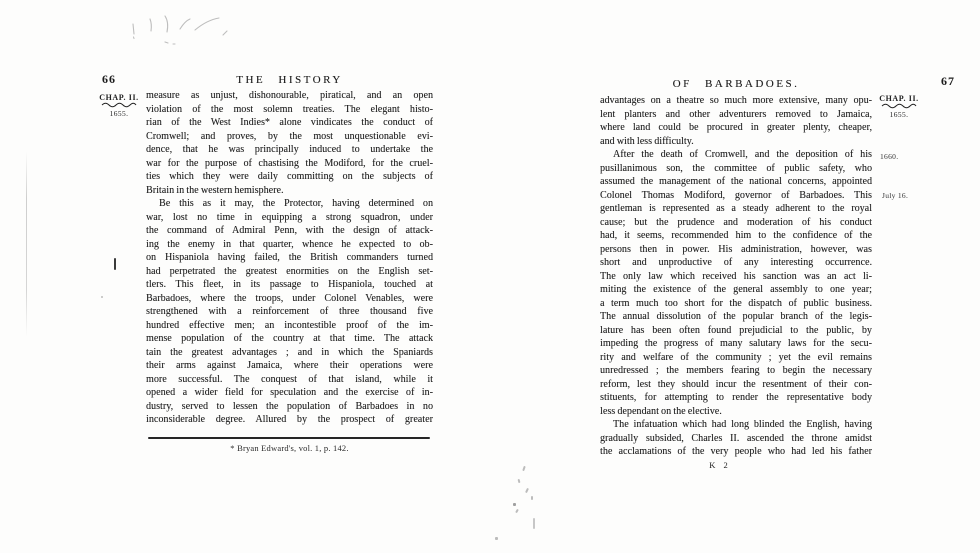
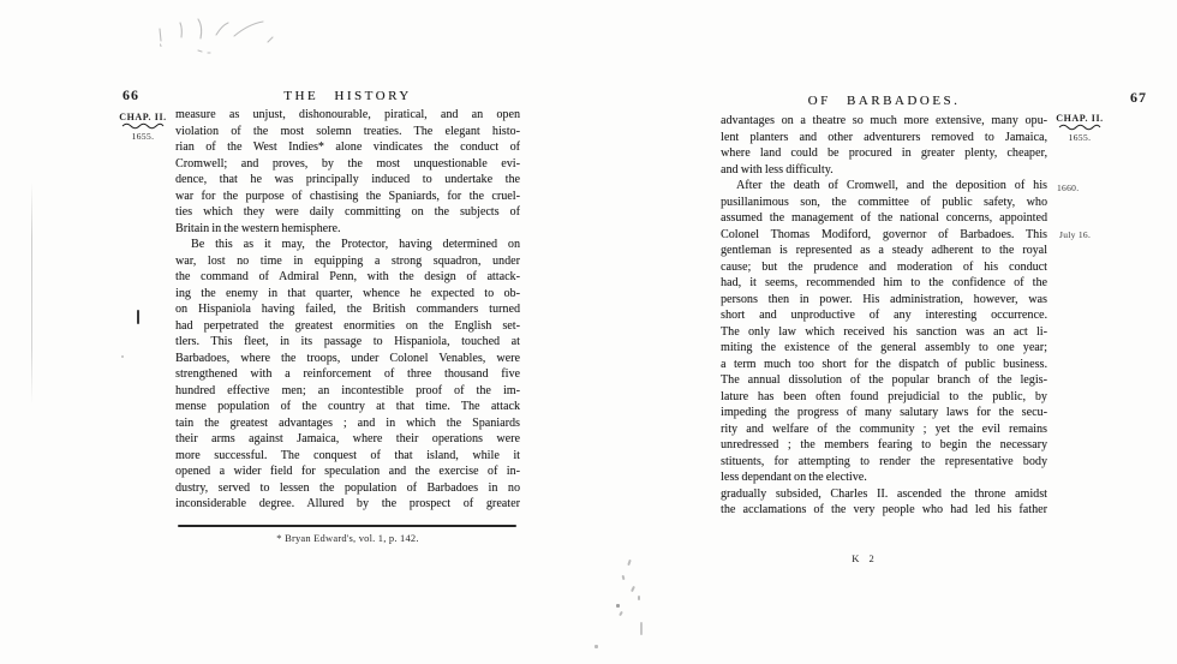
  66
  THE HISTORY
  CHAP. II.
  1655.
  measure as unjust, dishonourable, piratical, and an open
  violation of the most solemn treaties. The elegant histo-
  rian of the West Indies* alone vindicates the conduct of
  Cromwell; and proves, by the most unquestionable evi-
  dence, that he was principally induced to undertake the
- war for the purpose of chastising the Modiford, for the cruel-
+ war for the purpose of chastising the Spaniards, for the cruel-
  ties which they were daily committing on the subjects of
  Britain in the western hemisphere.
  Be this as it may, the Protector, having determined on
  war, lost no time in equipping a strong squadron, under
  the command of Admiral Penn, with the design of attack-
  ing the enemy in that quarter, whence he expected to ob-
  on Hispaniola having failed, the British commanders turned
  had perpetrated the greatest enormities on the English set-
  tlers. This fleet, in its passage to Hispaniola, touched at
  Barbadoes, where the troops, under Colonel Venables, were
  strengthened with a reinforcement of three thousand five
  hundred effective men; an incontestible proof of the im-
  mense population of the country at that time. The attack
  tain the greatest advantages ; and in which the Spaniards
  their arms against Jamaica, where their operations were
  more successful. The conquest of that island, while it
  opened a wider field for speculation and the exercise of in-
  dustry, served to lessen the population of Barbadoes in no
  inconsiderable degree. Allured by the prospect of greater
  * Bryan Edward's, vol. 1, p. 142.
  67
  OF BARBADOES.
  CHAP. II.
  1655.
  1660.
  July 16.
  advantages on a theatre so much more extensive, many opu-
  lent planters and other adventurers removed to Jamaica,
  where land could be procured in greater plenty, cheaper,
  and with less difficulty.
  After the death of Cromwell, and the deposition of his
  pusillanimous son, the committee of public safety, who
  assumed the management of the national concerns, appointed
  Colonel Thomas Modiford, governor of Barbadoes. This
  gentleman is represented as a steady adherent to the royal
  cause; but the prudence and moderation of his conduct
  had, it seems, recommended him to the confidence of the
  persons then in power. His administration, however, was
  short and unproductive of any interesting occurrence.
  The only law which received his sanction was an act li-
  miting the existence of the general assembly to one year;
  a term much too short for the dispatch of public business.
  The annual dissolution of the popular branch of the legis-
  lature has been often found prejudicial to the public, by
  impeding the progress of many salutary laws for the secu-
  rity and welfare of the community ; yet the evil remains
  unredressed ; the members fearing to begin the necessary
- reform, lest they should incur the resentment of their con-
  stituents, for attempting to render the representative body
  less dependant on the elective.
- The infatuation which had long blinded the English, having
  gradually subsided, Charles II. ascended the throne amidst
  the acclamations of the very people who had led his father
  K 2
